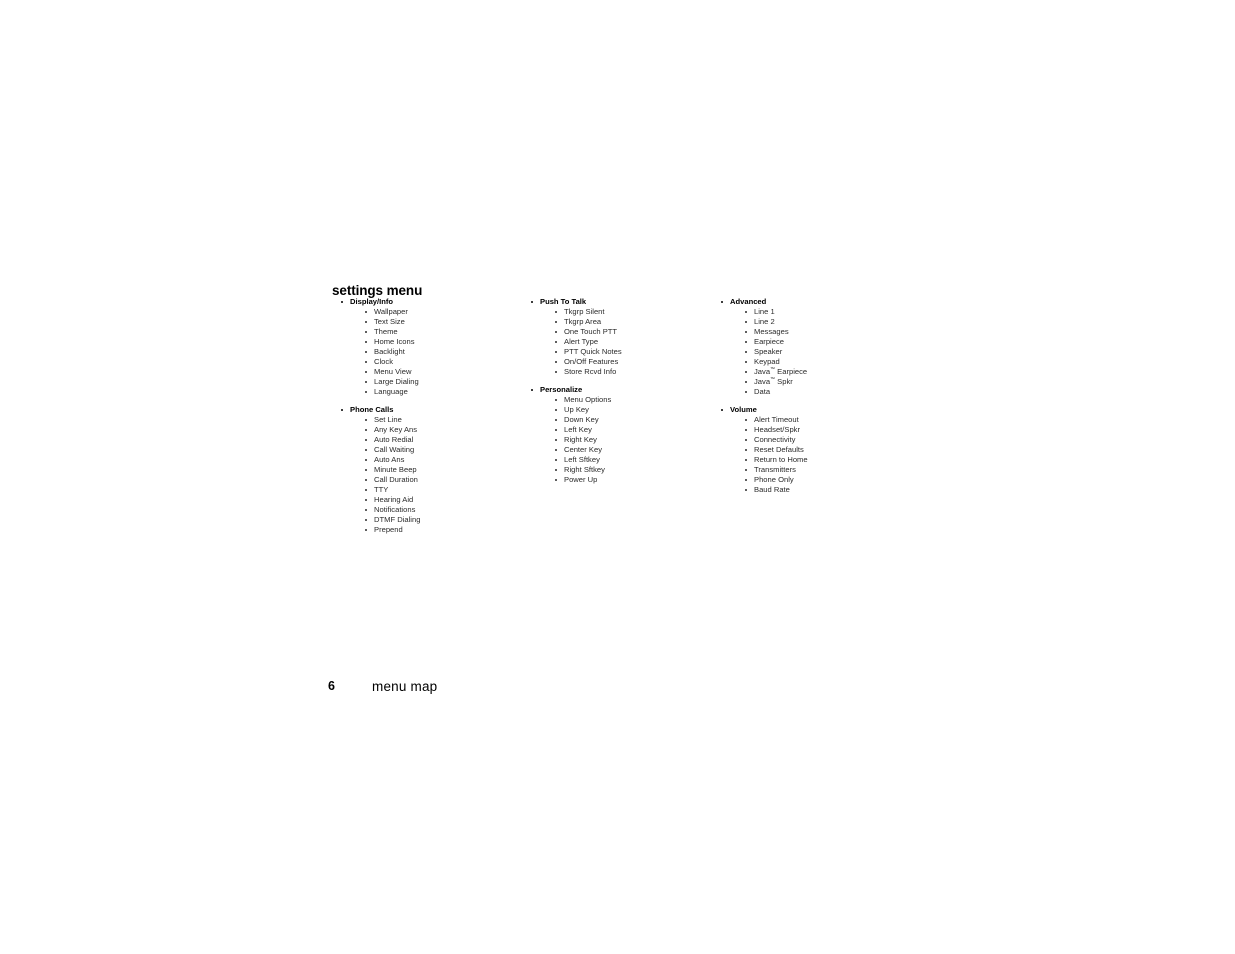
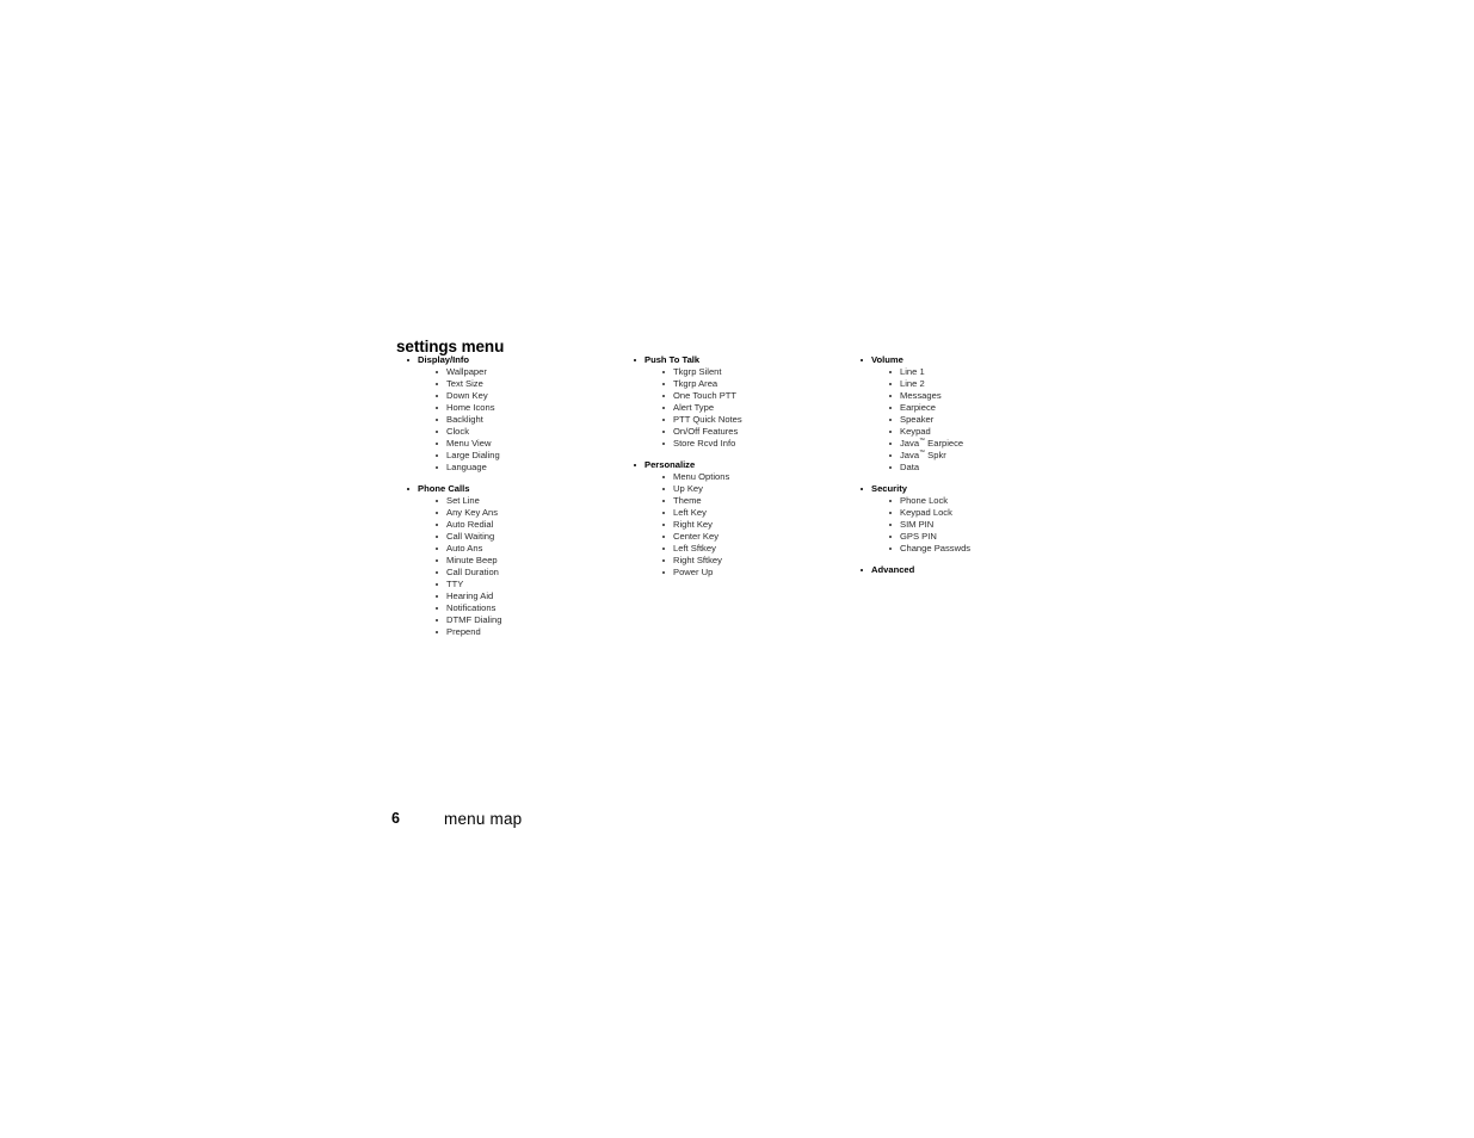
  settings menu
  Display/Info
  Wallpaper
  Text Size
- Theme
+ Down Key
  Home Icons
  Backlight
  Clock
  Menu View
  Large Dialing
  Language
  Phone Calls
  Set Line
  Any Key Ans
  Auto Redial
  Call Waiting
  Auto Ans
  Minute Beep
  Call Duration
  TTY
  Hearing Aid
  Notifications
  DTMF Dialing
  Prepend
  Push To Talk
  Tkgrp Silent
  Tkgrp Area
  One Touch PTT
  Alert Type
  PTT Quick Notes
  On/Off Features
  Store Rcvd Info
  Personalize
  Menu Options
  Up Key
- Down Key
+ Theme
  Left Key
  Right Key
  Center Key
  Left Sftkey
  Right Sftkey
  Power Up
- Advanced
+ Volume
  Line 1
  Line 2
  Messages
  Earpiece
  Speaker
  Keypad
  Java Earpiece
  Java Spkr
  Data
+ Security
+ Phone Lock
+ Keypad Lock
+ SIM PIN
+ GPS PIN
+ Change Passwds
- Volume
+ Advanced
- Alert Timeout
- Headset/Spkr
- Connectivity
- Reset Defaults
- Return to Home
- Transmitters
- Phone Only
- Baud Rate
  6
  menu map
